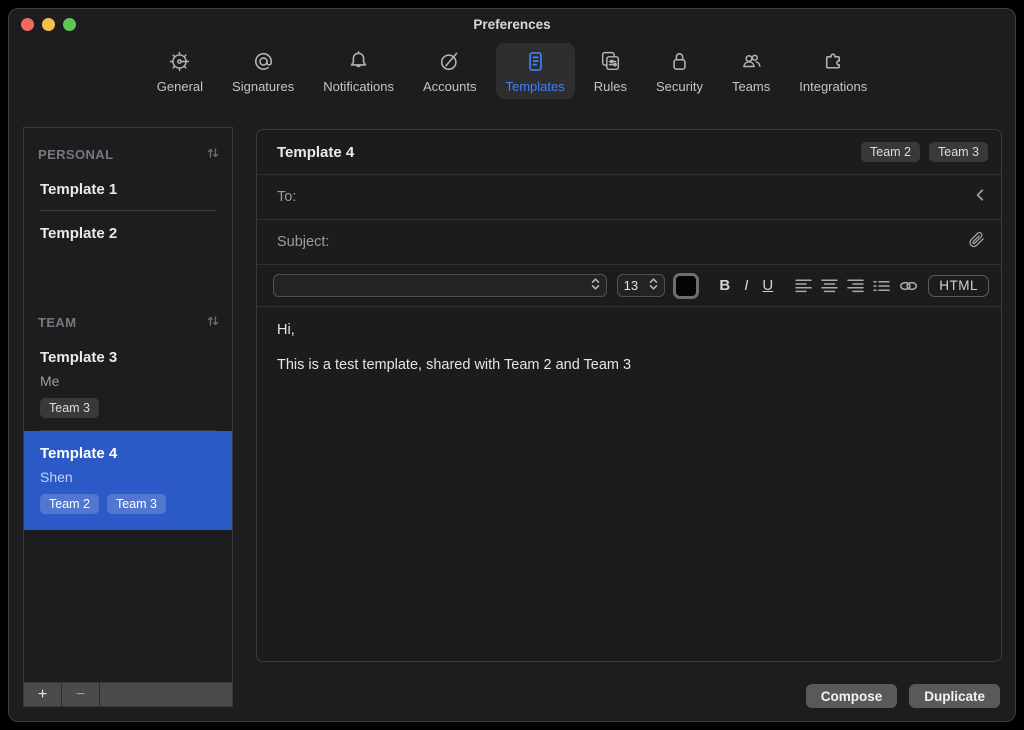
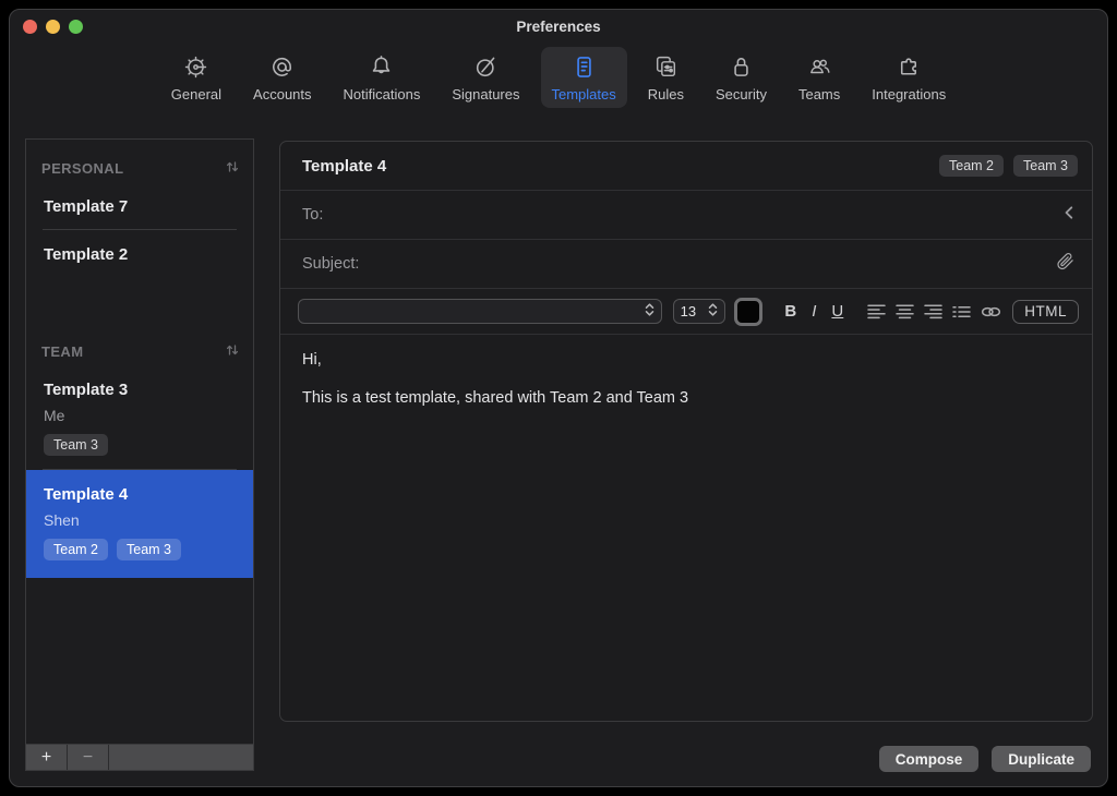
  Preferences
  General
- Signatures
+ Accounts
  Notifications
- Accounts
+ Signatures
  Templates
  Rules
  Security
  Teams
  Integrations
  PERSONAL
- Template 1
+ Template 7
  Template 2
  TEAM
  Template 3
  Me
  Team 3
  Template 4
  Shen
  Team 2
  Team 3
  +
  −
  Template 4
  Team 2
  Team 3
  To:
  Subject:
  13
  B
  I
  U
  HTML
  Hi,
  This is a test template, shared with Team 2 and Team 3
  Compose
  Duplicate
